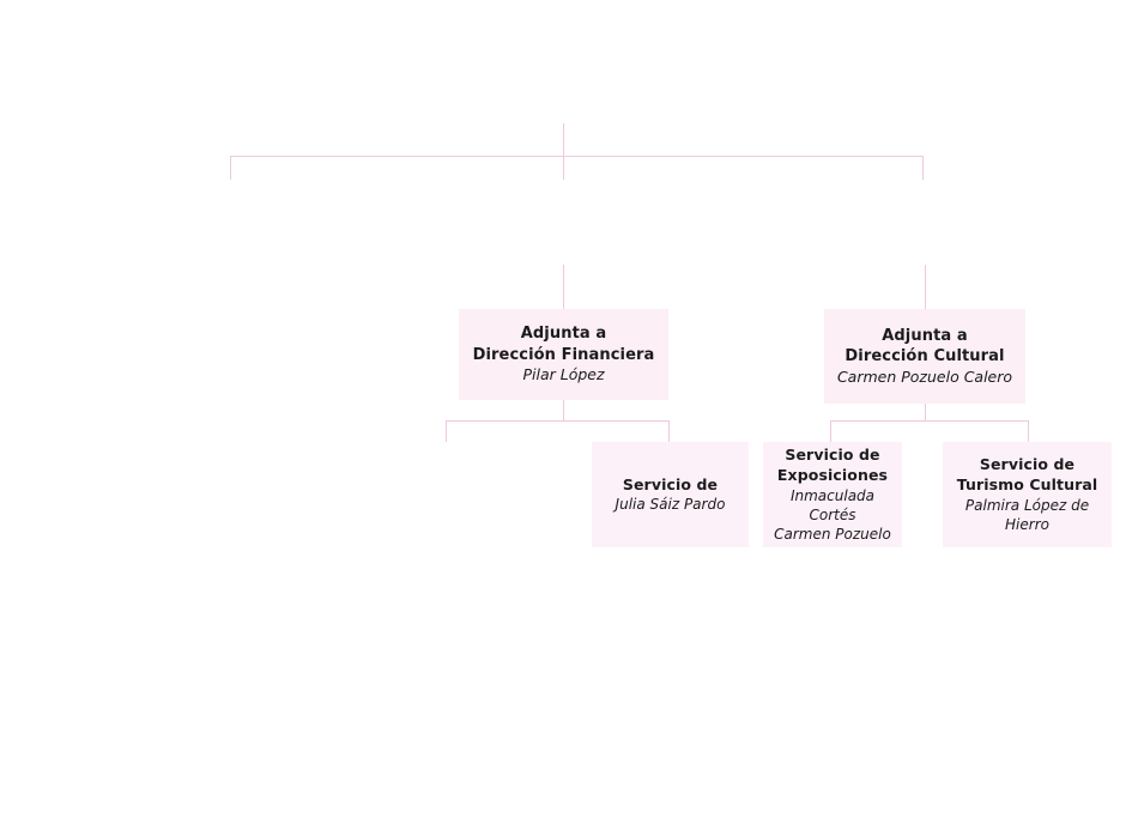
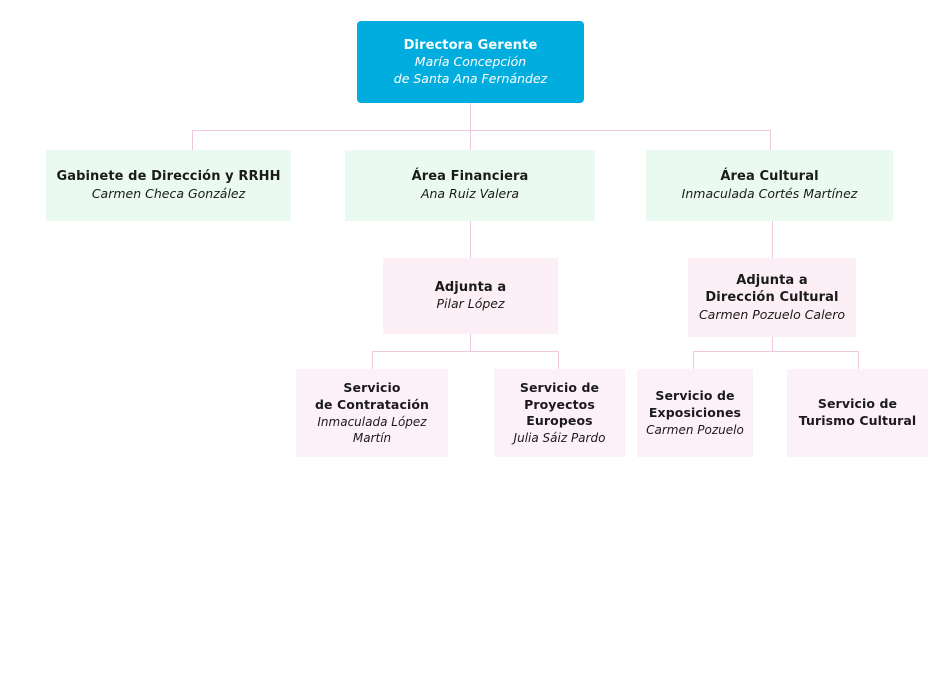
+ Directora Gerente
+ María Concepción
+ de Santa Ana Fernández
+ Gabinete de Dirección y RRHH
+ Carmen Checa González
+ Área Financiera
+ Ana Ruiz Valera
+ Área Cultural
+ Inmaculada Cortés Martínez
  Adjunta a
- Dirección Financiera
  Pilar López
  Adjunta a
  Dirección Cultural
  Carmen Pozuelo Calero
+ Servicio
+ de Contratación
+ Inmaculada López Martín
  Servicio de
+ Proyectos Europeos
  Julia Sáiz Pardo
  Servicio de
  Exposiciones
- Inmaculada Cortés
  Carmen Pozuelo
  Servicio de
  Turismo Cultural
- Palmira López de Hierro
